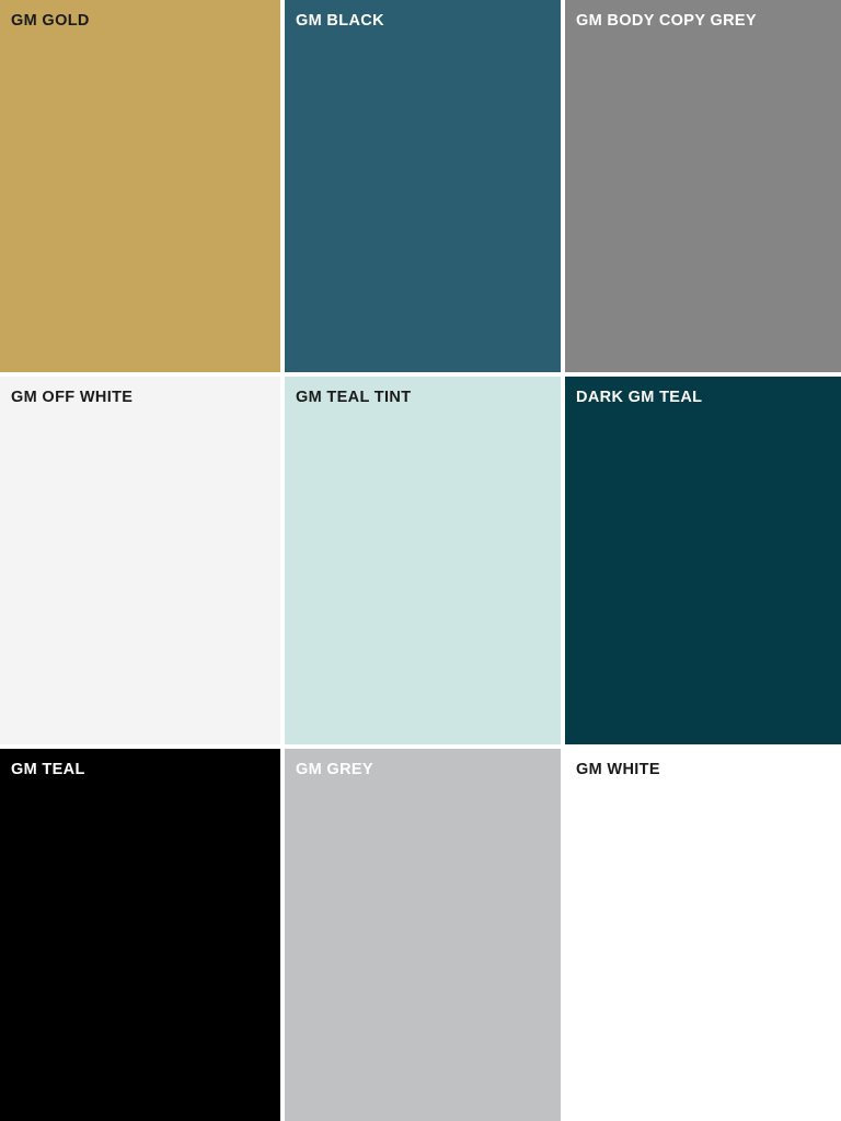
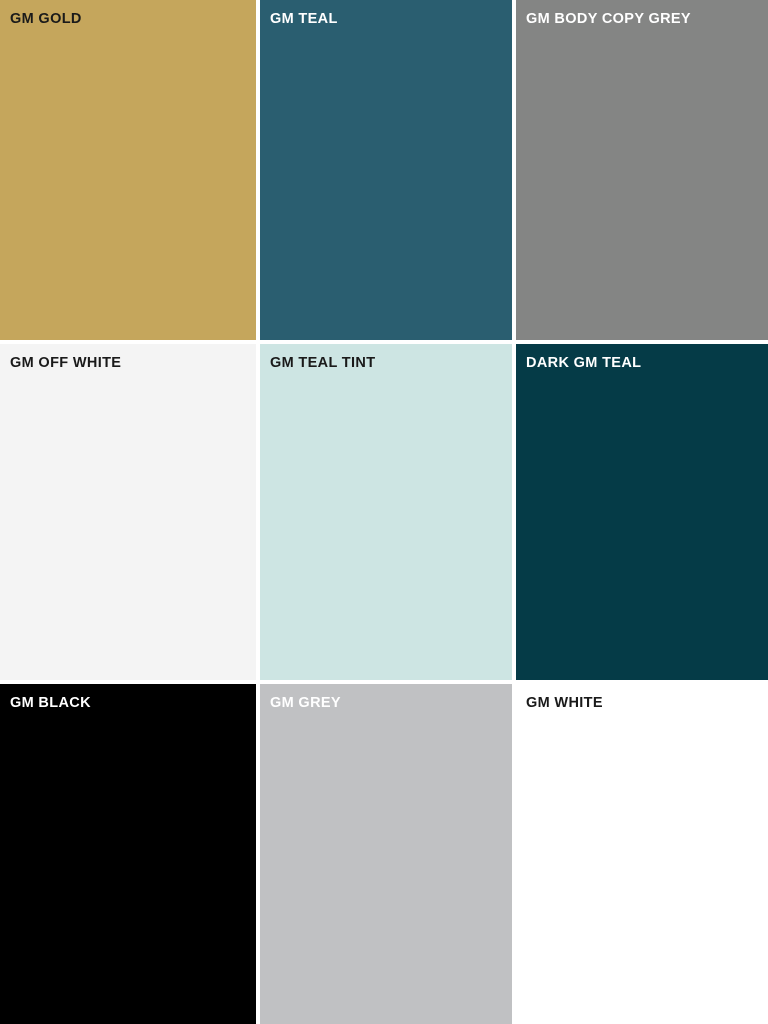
  GM GOLD
- GM BLACK
+ GM TEAL
  GM BODY COPY GREY
  GM OFF WHITE
  GM TEAL TINT
  DARK GM TEAL
- GM TEAL
+ GM BLACK
  GM GREY
  GM WHITE
